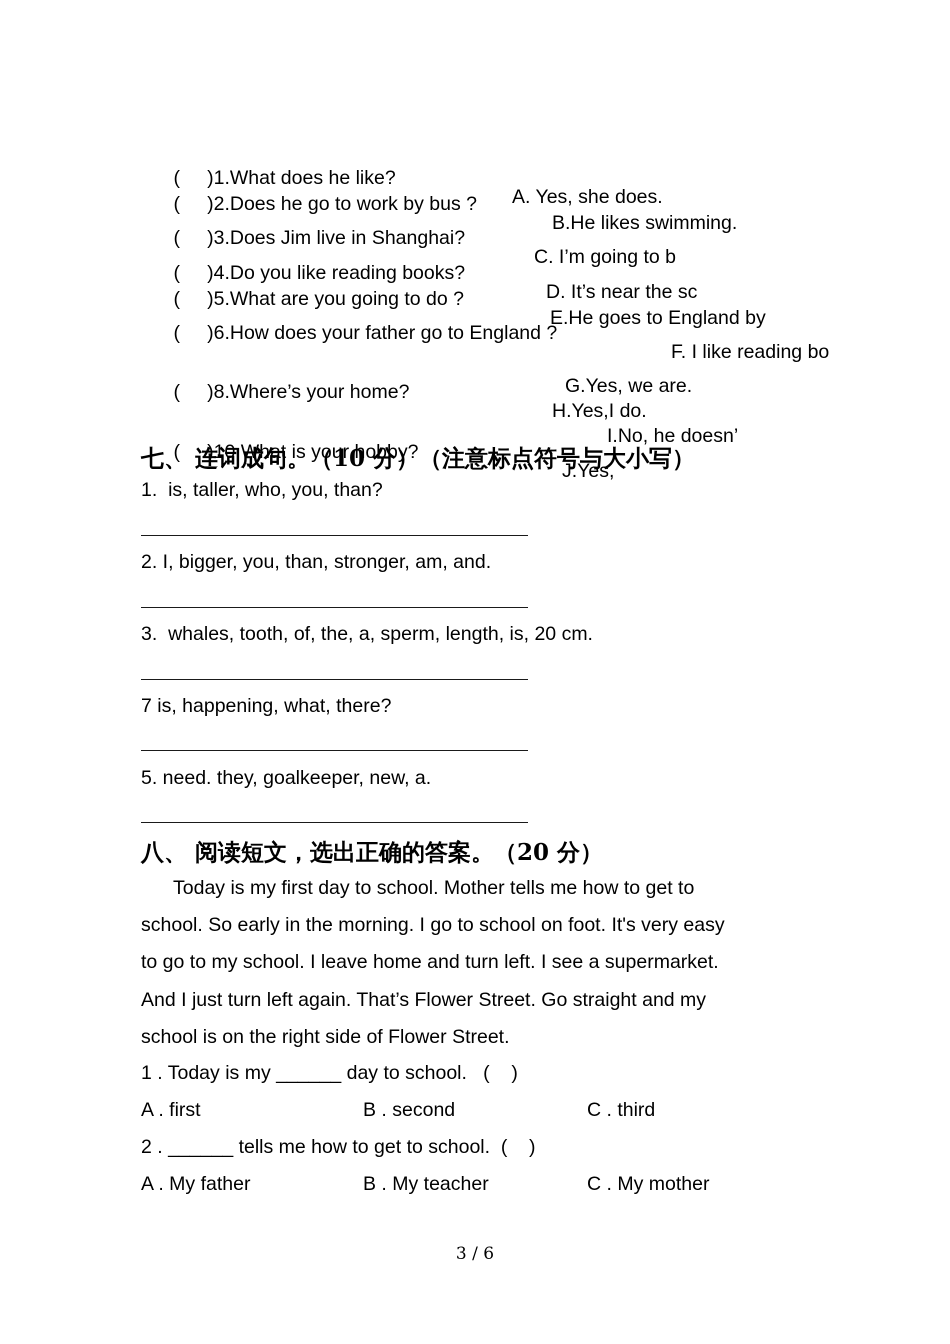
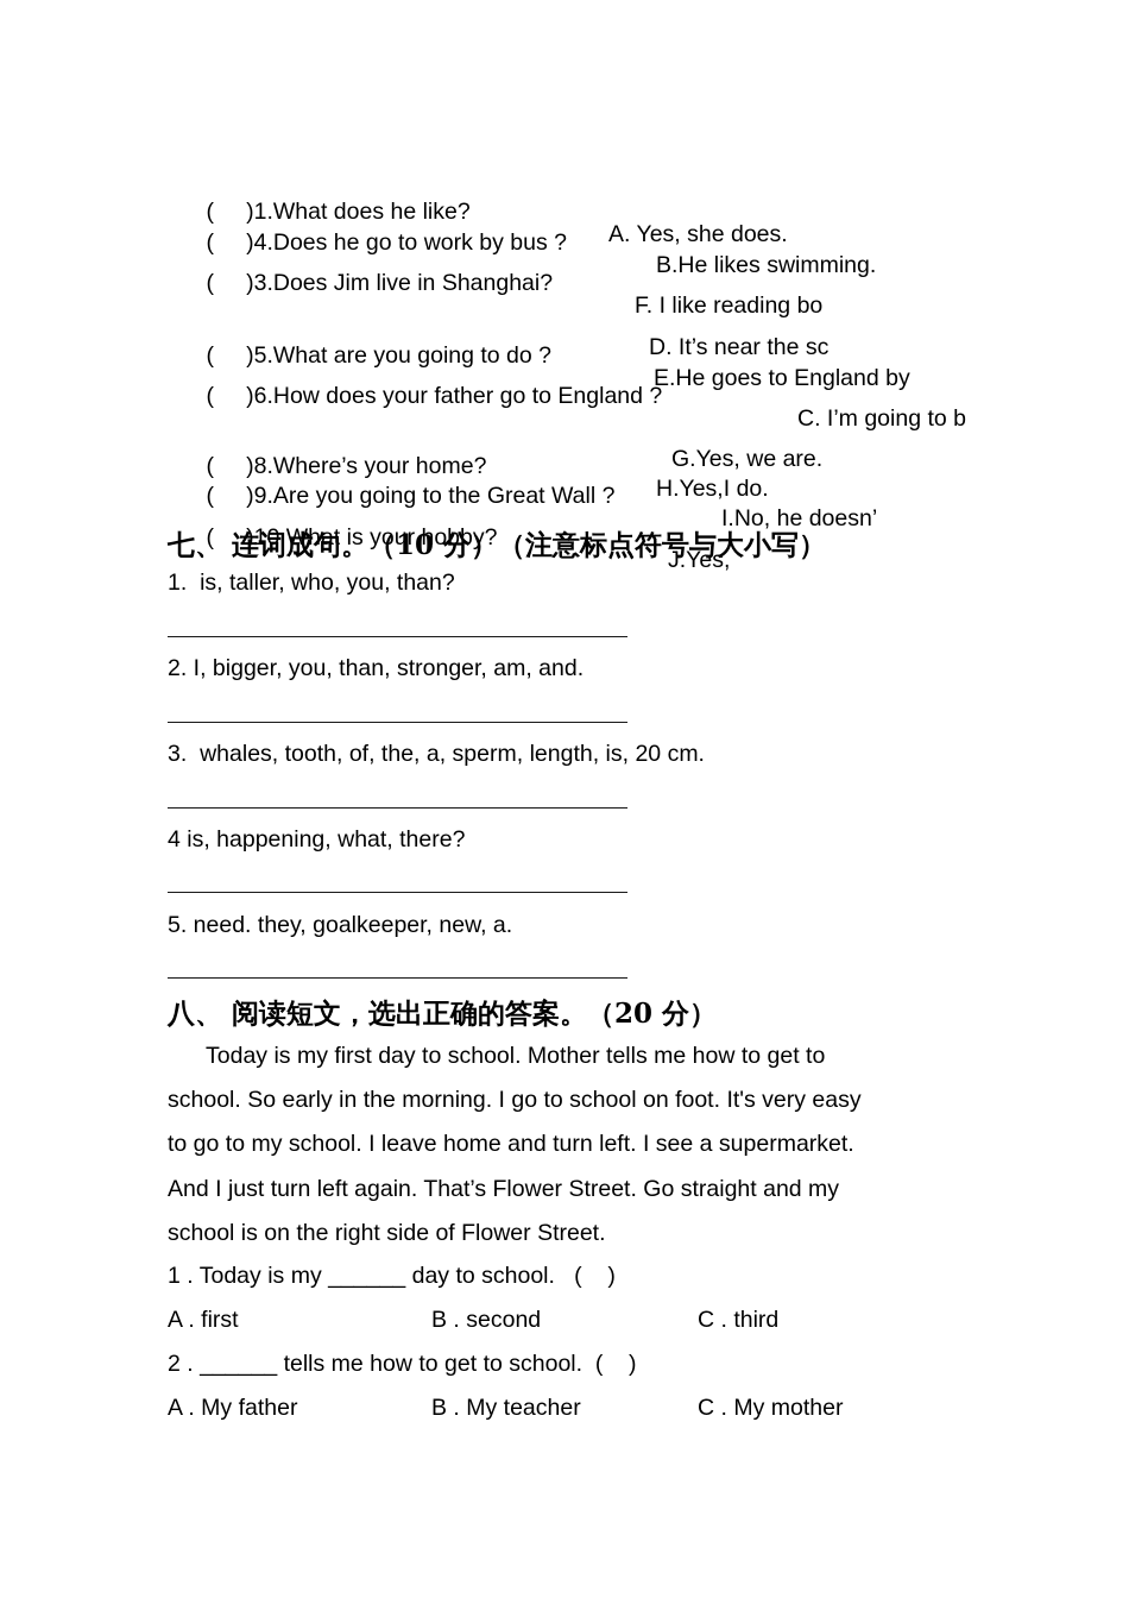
  ( )1.What does he like?
  A. Yes, she does.
- ( )2.Does he go to work by bus ?
+ ( )4.Does he go to work by bus ?
  B.He likes swimming.
  ( )3.Does Jim live in Shanghai?
- C. I’m going to b
+ F. I like reading bo
- ( )4.Do you like reading books?
  D. It’s near the sc
  ( )5.What are you going to do ?
  E.He goes to England by
  ( )6.How does your father go to England ?
- F. I like reading bo
+ C. I’m going to b
  G.Yes, we are.
  ( )8.Where’s your home?
  H.Yes,I do.
+ ( )9.Are you going to the Great Wall ?
  I.No, he doesn’
  ( )10.What is your hobby?
  J.Yes,
  七、 连词成句。（10 分）（注意标点符号与大小写）
  1. is, taller, who, you, than?
  2. I, bigger, you, than, stronger, am, and.
  3. whales, tooth, of, the, a, sperm, length, is, 20 cm.
- 7 is, happening, what, there?
+ 4 is, happening, what, there?
  5. need. they, goalkeeper, new, a.
  八、 阅读短文，选出正确的答案。（20 分）
  Today is my first day to school. Mother tells me how to get to
  school. So early in the morning. I go to school on foot. It's very easy
  to go to my school. I leave home and turn left. I see a supermarket.
  And I just turn left again. That’s Flower Street. Go straight and my
  school is on the right side of Flower Street.
  1 . Today is my ______ day to school. ( )
  A . first
  B . second
  C . third
  2 . ______ tells me how to get to school. ( )
  A . My father
  B . My teacher
  C . My mother
- 3 / 6
